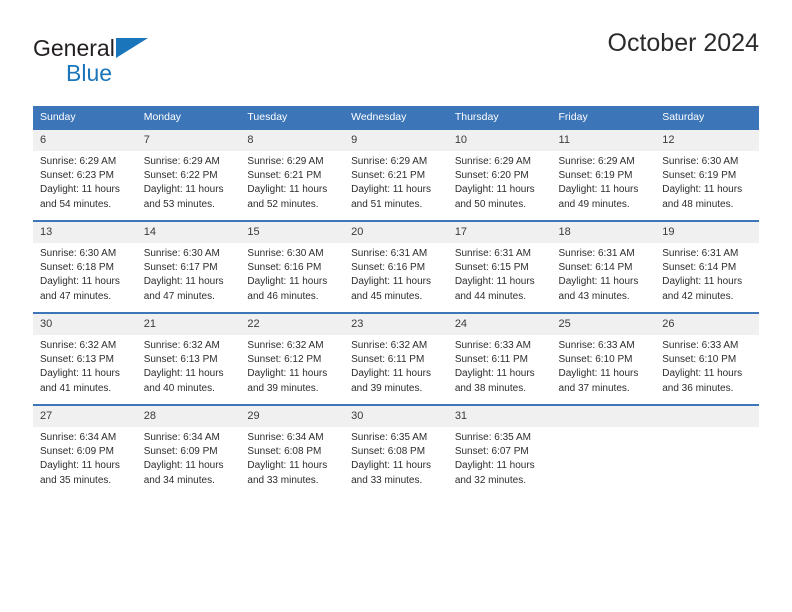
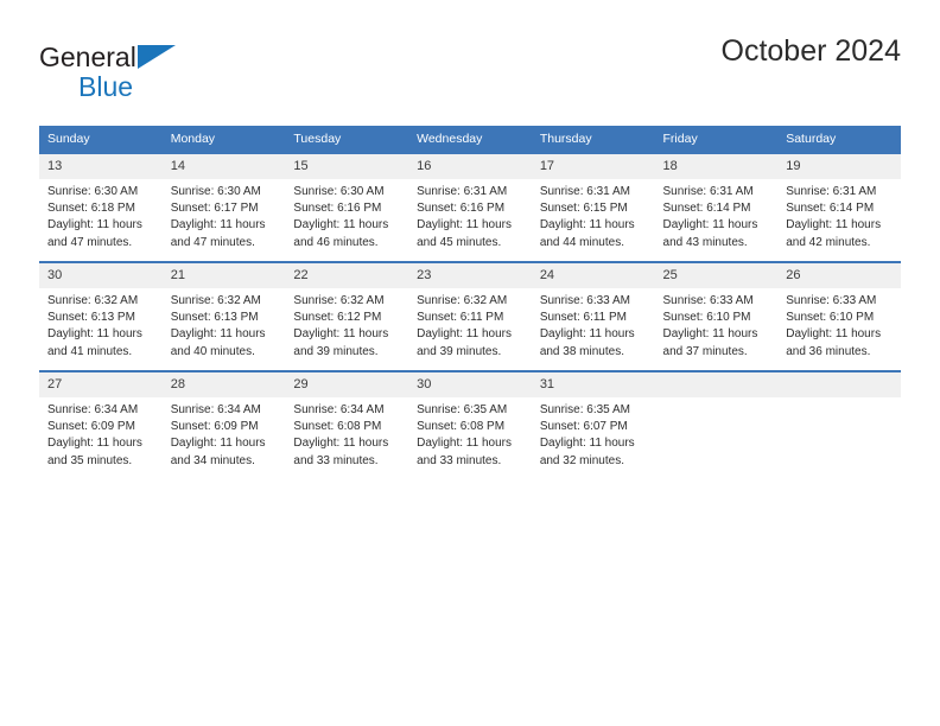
  General
  Blue
  October 2024
  Sunday	Monday	Tuesday	Wednesday	Thursday	Friday	Saturday
- 6Sunrise: 6:29 AMSunset: 6:23 PMDaylight: 11 hoursand 54 minutes.	7Sunrise: 6:29 AMSunset: 6:22 PMDaylight: 11 hoursand 53 minutes.	8Sunrise: 6:29 AMSunset: 6:21 PMDaylight: 11 hoursand 52 minutes.	9Sunrise: 6:29 AMSunset: 6:21 PMDaylight: 11 hoursand 51 minutes.	10Sunrise: 6:29 AMSunset: 6:20 PMDaylight: 11 hoursand 50 minutes.	11Sunrise: 6:29 AMSunset: 6:19 PMDaylight: 11 hoursand 49 minutes.	12Sunrise: 6:30 AMSunset: 6:19 PMDaylight: 11 hoursand 48 minutes.
- 13Sunrise: 6:30 AMSunset: 6:18 PMDaylight: 11 hoursand 47 minutes.	14Sunrise: 6:30 AMSunset: 6:17 PMDaylight: 11 hoursand 47 minutes.	15Sunrise: 6:30 AMSunset: 6:16 PMDaylight: 11 hoursand 46 minutes.	20Sunrise: 6:31 AMSunset: 6:16 PMDaylight: 11 hoursand 45 minutes.	17Sunrise: 6:31 AMSunset: 6:15 PMDaylight: 11 hoursand 44 minutes.	18Sunrise: 6:31 AMSunset: 6:14 PMDaylight: 11 hoursand 43 minutes.	19Sunrise: 6:31 AMSunset: 6:14 PMDaylight: 11 hoursand 42 minutes.
+ 13Sunrise: 6:30 AMSunset: 6:18 PMDaylight: 11 hoursand 47 minutes.	14Sunrise: 6:30 AMSunset: 6:17 PMDaylight: 11 hoursand 47 minutes.	15Sunrise: 6:30 AMSunset: 6:16 PMDaylight: 11 hoursand 46 minutes.	16Sunrise: 6:31 AMSunset: 6:16 PMDaylight: 11 hoursand 45 minutes.	17Sunrise: 6:31 AMSunset: 6:15 PMDaylight: 11 hoursand 44 minutes.	18Sunrise: 6:31 AMSunset: 6:14 PMDaylight: 11 hoursand 43 minutes.	19Sunrise: 6:31 AMSunset: 6:14 PMDaylight: 11 hoursand 42 minutes.
  30Sunrise: 6:32 AMSunset: 6:13 PMDaylight: 11 hoursand 41 minutes.	21Sunrise: 6:32 AMSunset: 6:13 PMDaylight: 11 hoursand 40 minutes.	22Sunrise: 6:32 AMSunset: 6:12 PMDaylight: 11 hoursand 39 minutes.	23Sunrise: 6:32 AMSunset: 6:11 PMDaylight: 11 hoursand 39 minutes.	24Sunrise: 6:33 AMSunset: 6:11 PMDaylight: 11 hoursand 38 minutes.	25Sunrise: 6:33 AMSunset: 6:10 PMDaylight: 11 hoursand 37 minutes.	26Sunrise: 6:33 AMSunset: 6:10 PMDaylight: 11 hoursand 36 minutes.
  27Sunrise: 6:34 AMSunset: 6:09 PMDaylight: 11 hoursand 35 minutes.	28Sunrise: 6:34 AMSunset: 6:09 PMDaylight: 11 hoursand 34 minutes.	29Sunrise: 6:34 AMSunset: 6:08 PMDaylight: 11 hoursand 33 minutes.	30Sunrise: 6:35 AMSunset: 6:08 PMDaylight: 11 hoursand 33 minutes.	31Sunrise: 6:35 AMSunset: 6:07 PMDaylight: 11 hoursand 32 minutes.
